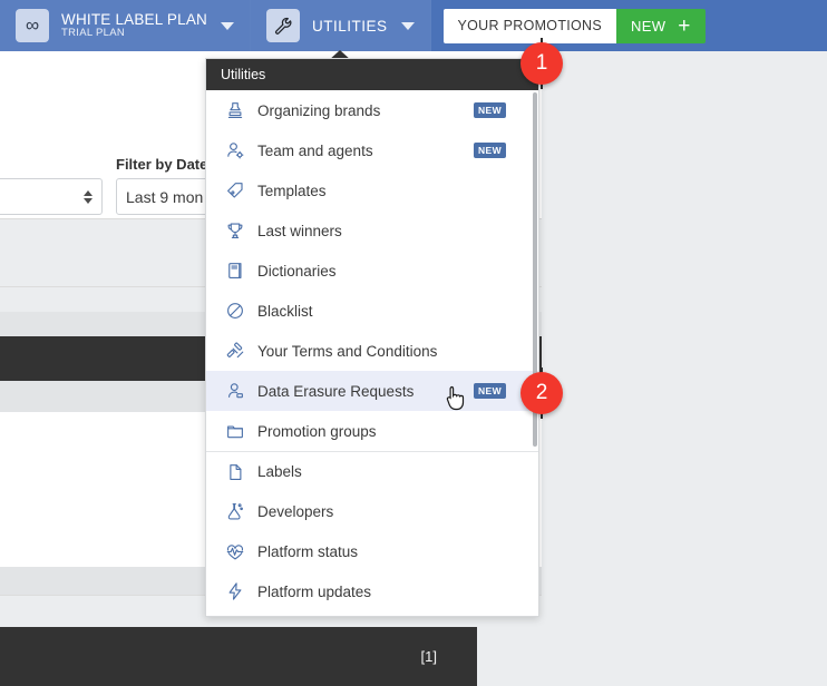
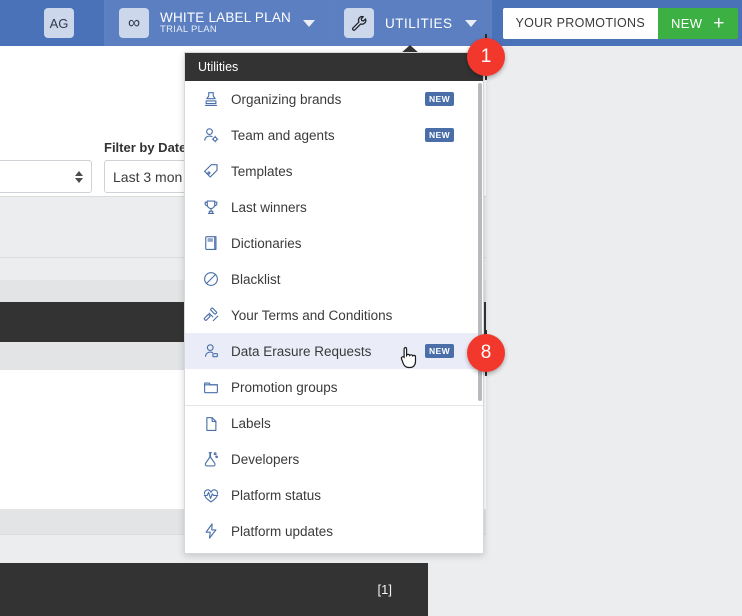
  Filter by Date
- Last 9 mon
+ Last 3 mon
+ AG
  ∞
  WHITE LABEL PLAN
  TRIAL PLAN
  UTILITIES
  YOUR PROMOTIONS
  NEW
  +
  Utilities
  Organizing brands
  NEW
  Team and agents
  NEW
  Templates
  Last winners
  Dictionaries
  Blacklist
  Your Terms and Conditions
  Data Erasure Requests
  NEW
  Promotion groups
  Labels
  Developers
  Platform status
  Platform updates
  1
- 2
+ 8
  [1]
